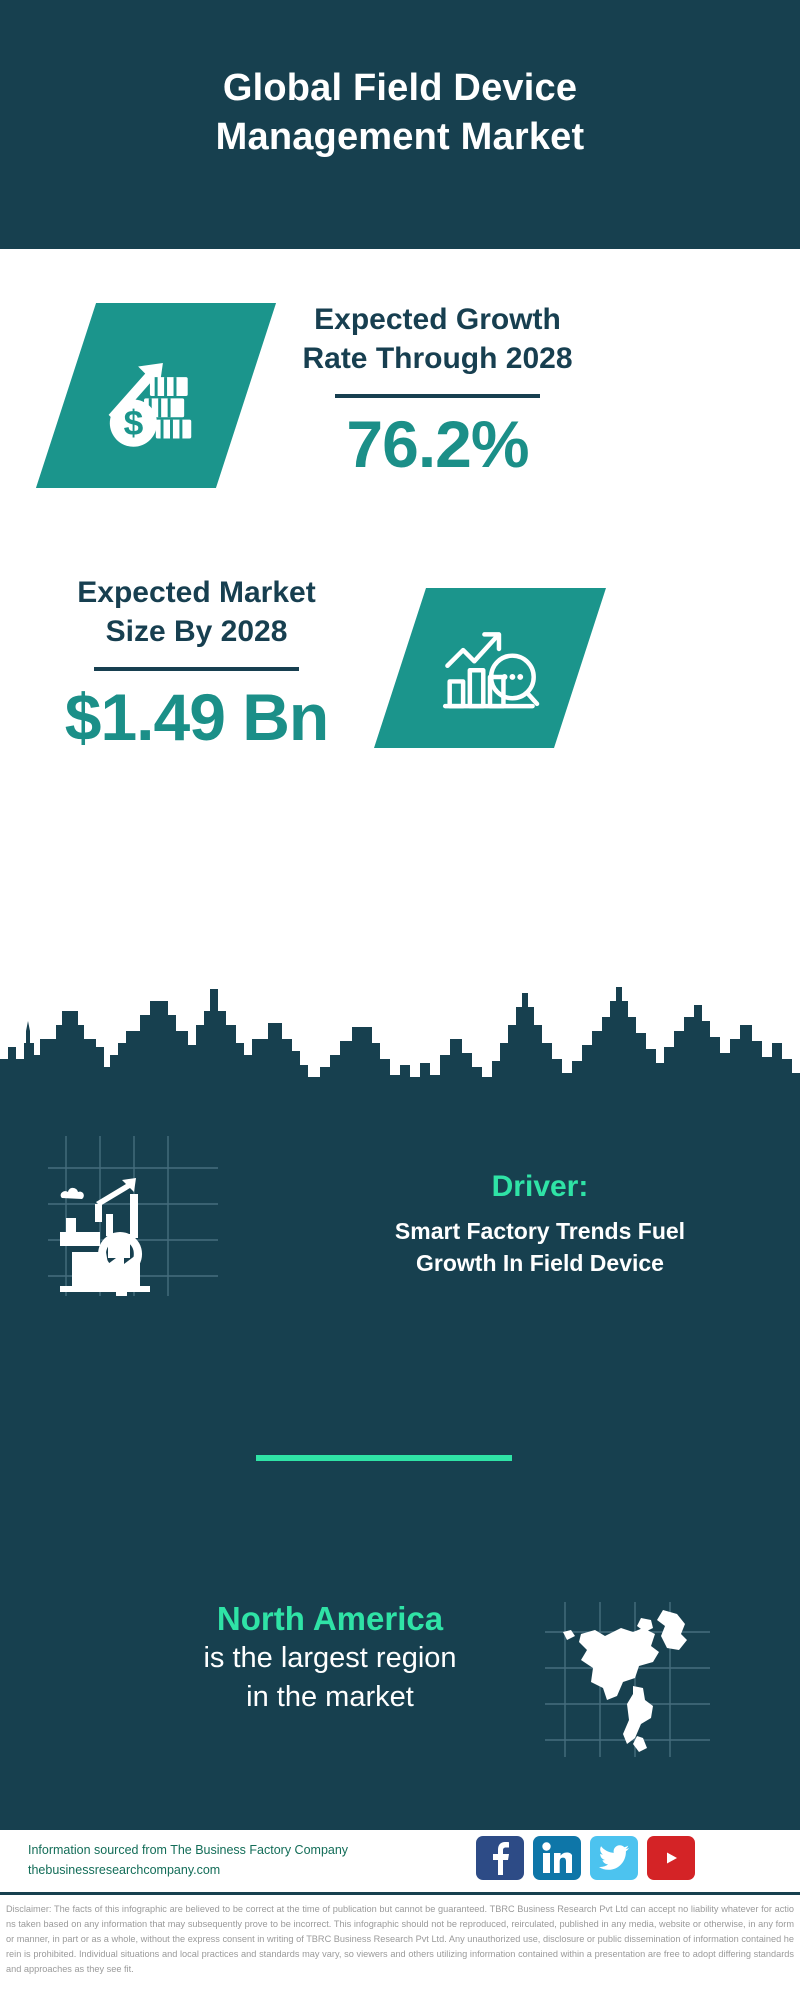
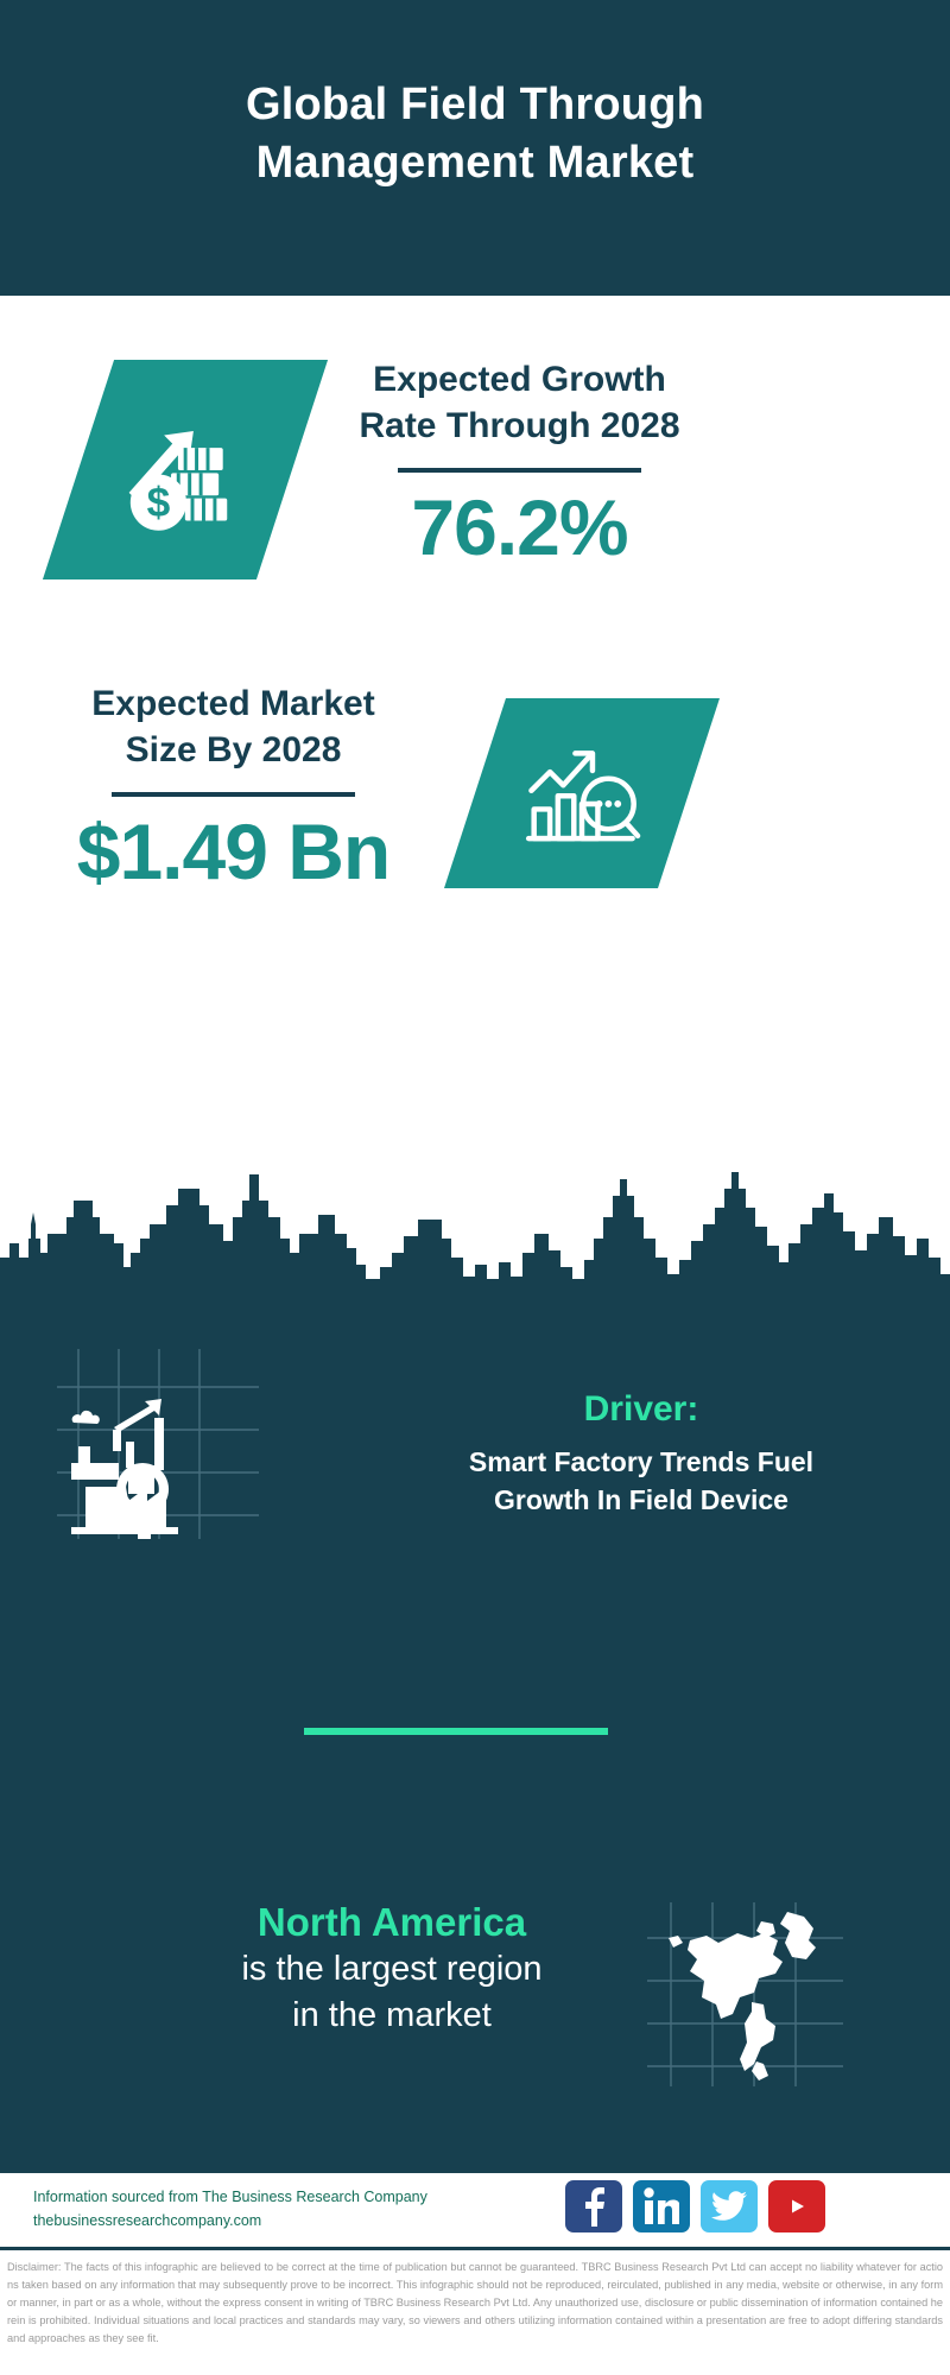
- Global Field Device Management Market
+ Global Field Through Management Market
  Expected Growth
  Rate Through 2028
  76.2%
  Expected Market
  Size By 2028
  $1.49 Bn
  Driver:
  Smart Factory Trends Fuel
  Growth In Field Device
  North America
  is the largest region
  in the market
- Information sourced from The Business Factory Company
+ Information sourced from The Business Research Company
  thebusinessresearchcompany.com
  Disclaimer: The facts of this infographic are believed to be correct at the time of publication but cannot be guaranteed. TBRC Business Research Pvt Ltd can accept no liability whatever for actions taken based on any information that may subsequently prove to be incorrect. This infographic should not be reproduced, reirculated, published in any media, website or otherwise, in any form or manner, in part or as a whole, without the express consent in writing of TBRC Business Research Pvt Ltd. Any unauthorized use, disclosure or public dissemination of information contained herein is prohibited. Individual situations and local practices and standards may vary, so viewers and others utilizing information contained within a presentation are free to adopt differing standards and approaches as they see fit.
